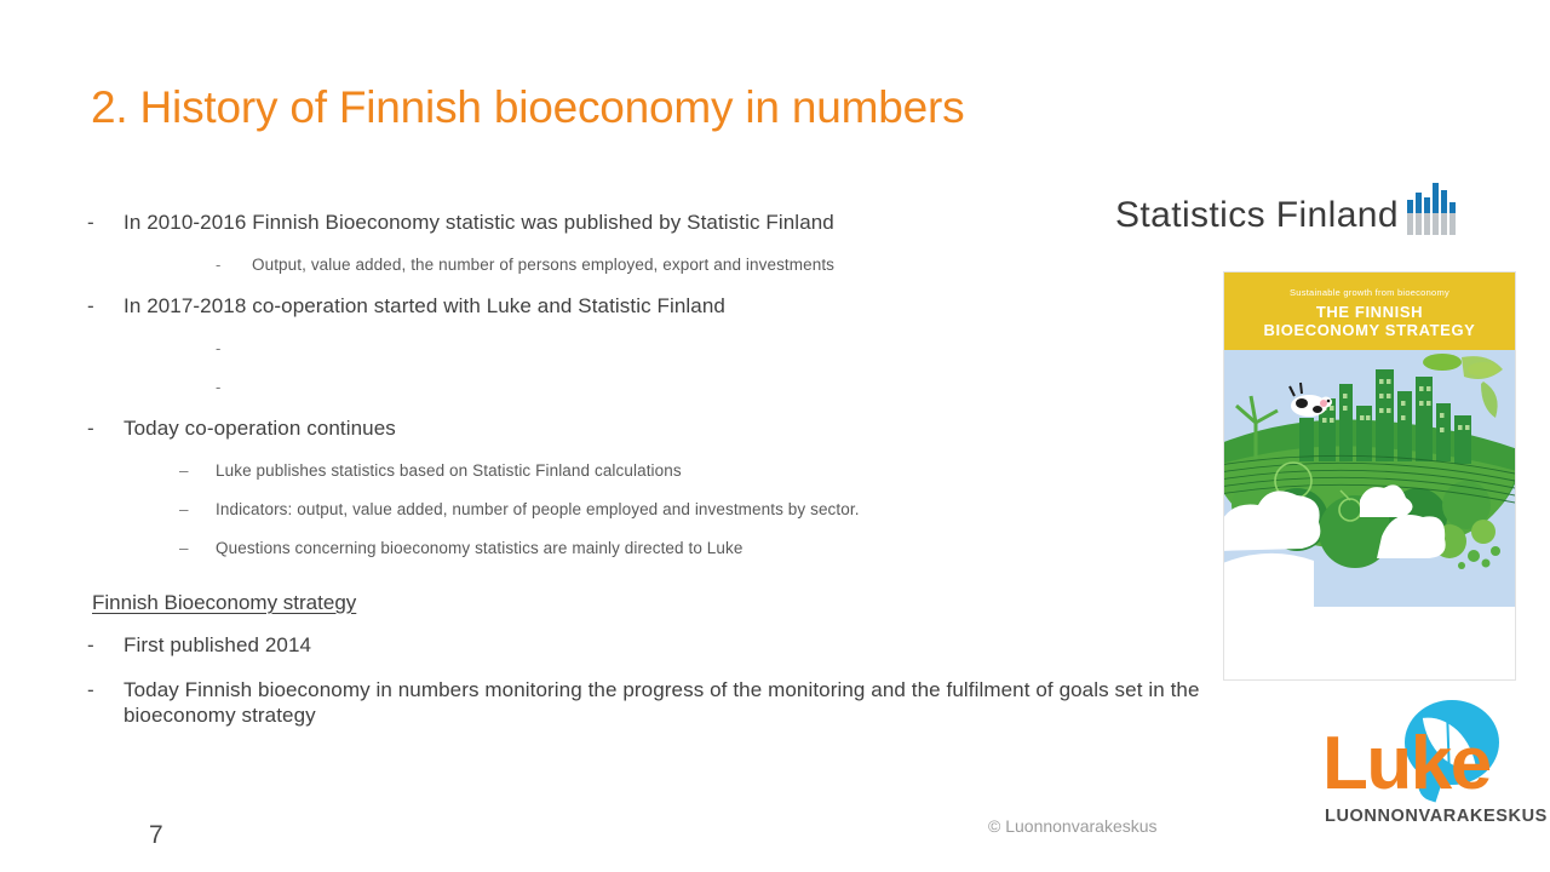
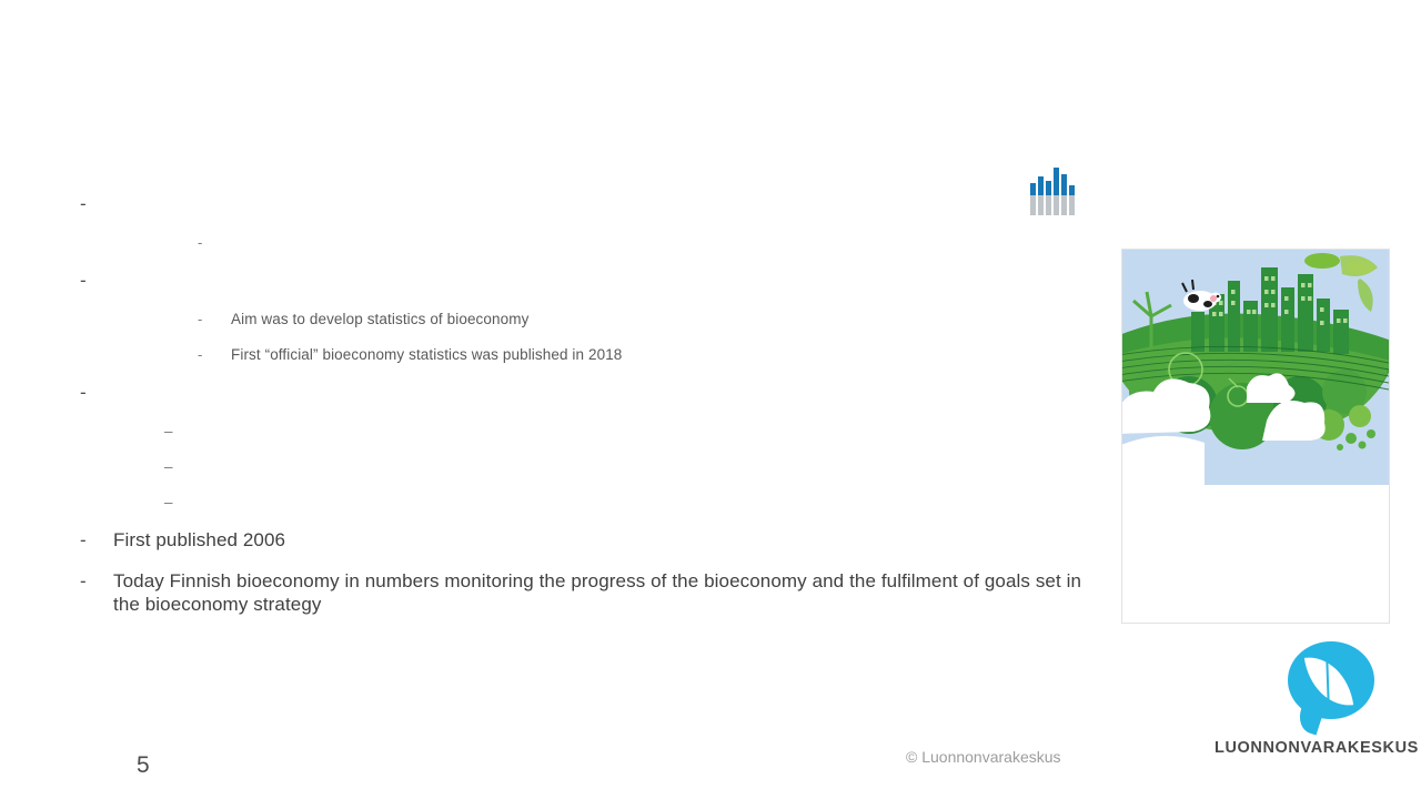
- 2. History of Finnish bioeconomy in numbers
  -
- In 2010-2016 Finnish Bioeconomy statistic was published by Statistic Finland
  -
- Output, value added, the number of persons employed, export and investments
  -
- In 2017-2018 co-operation started with Luke and Statistic Finland
  -
+ Aim was to develop statistics of bioeconomy
  -
+ First “official” bioeconomy statistics was published in 2018
  -
- Today co-operation continues
  –
- Luke publishes statistics based on Statistic Finland calculations
  –
- Indicators: output, value added, number of people employed and investments by sector.
  –
- Questions concerning bioeconomy statistics are mainly directed to Luke
- Finnish Bioeconomy strategy
  -
- First published 2014
+ First published 2006
  -
- Today Finnish bioeconomy in numbers monitoring the progress of the monitoring and the fulfilment of goals set in the bioeconomy strategy
+ Today Finnish bioeconomy in numbers monitoring the progress of the bioeconomy and the fulfilment of goals set in the bioeconomy strategy
- Statistics Finland
- Sustainable growth from bioeconomy
- THE FINNISH
- BIOECONOMY STRATEGY
- Luke
  LUONNONVARAKESKUS
  © Luonnonvarakeskus
- 7
+ 5
